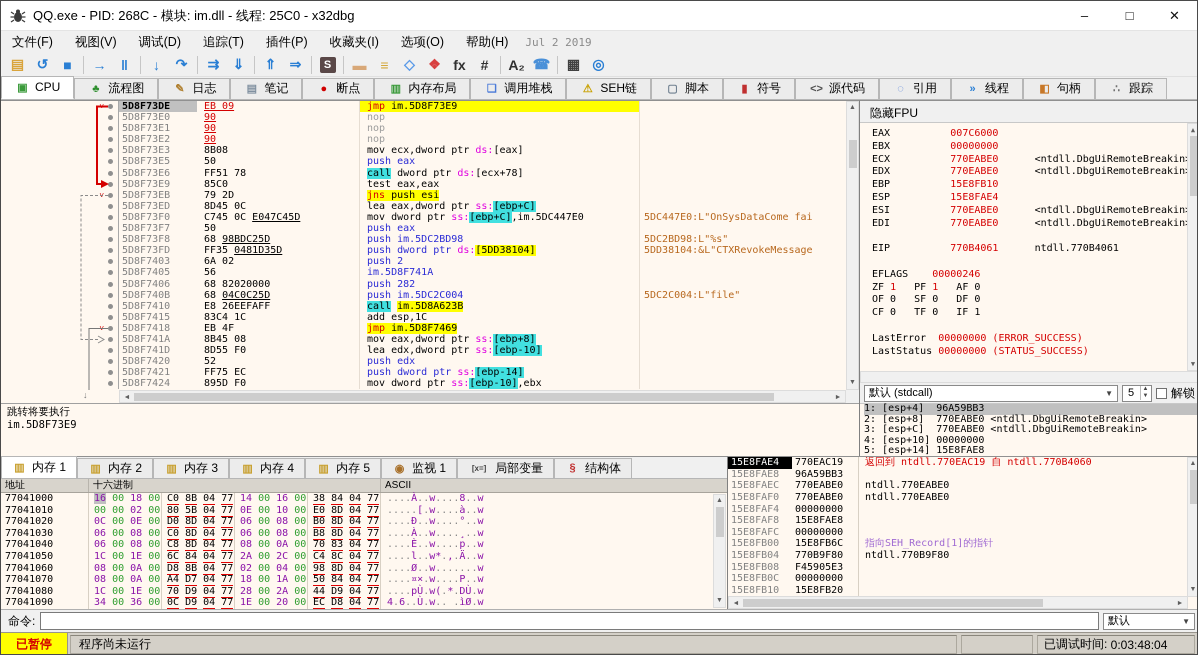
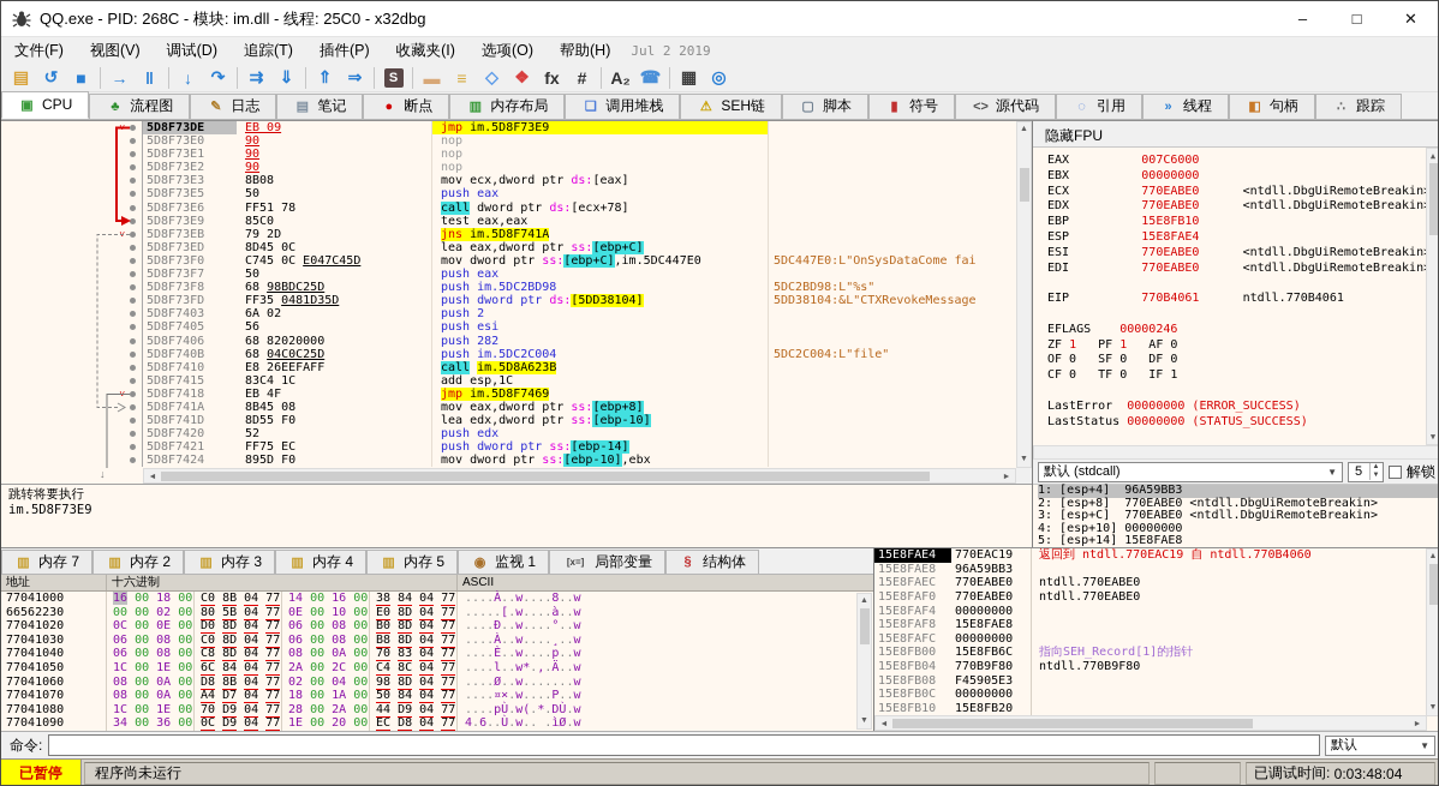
  QQ.exe - PID: 268C - 模块: im.dll - 线程: 25C0 - x32dbg
  –
  □
  ✕
  文件(F)
  视图(V)
  调试(D)
  追踪(T)
  插件(P)
  收藏夹(I)
  选项(O)
  帮助(H)
  Jul 2 2019
  ▤
  ↺
  ■
  →
  ‖
  ↓
  ↷
  ⇉
  ⇓
  ⇑
  ⇒
  S
  ▬
  ≡
  ◇
  ❖
  fx
  #
  A₂
  ☎
  ▦
  ◎
  ▣
  CPU
  ♣
  流程图
  ✎
  日志
  ▤
  笔记
  ●
  断点
  ▥
  内存布局
  ❏
  调用堆栈
  ⚠
  SEH链
  ▢
  脚本
  ▮
  符号
  <>
  源代码
  ◌
  引用
  »
  线程
  ◧
  句柄
  ∴
  跟踪
  5D8F73DE
  EB 09
  jmp im.5D8F73E9
  5D8F73E0
  90
  nop
  5D8F73E1
  90
  nop
  5D8F73E2
  90
  nop
  5D8F73E3
  8B08
  mov ecx,dword ptr ds:[eax]
  5D8F73E5
  50
  push eax
  5D8F73E6
  FF51 78
  call dword ptr ds:[ecx+78]
  5D8F73E9
  85C0
  test eax,eax
  5D8F73EB
  79 2D
- jns push esi
+ jns im.5D8F741A
  5D8F73ED
  8D45 0C
  lea eax,dword ptr ss:[ebp+C]
  5D8F73F0
  C745 0C E047C45D
  mov dword ptr ss:[ebp+C],im.5DC447E0
  5DC447E0:L"OnSysDataCome fai
  5D8F73F7
  50
  push eax
  5D8F73F8
  68 98BDC25D
  push im.5DC2BD98
  5DC2BD98:L"%s"
  5D8F73FD
  FF35 0481D35D
  push dword ptr ds:[5DD38104]
  5DD38104:&L"CTXRevokeMessage
  5D8F7403
  6A 02
  push 2
  5D8F7405
  56
- im.5D8F741A
+ push esi
  5D8F7406
  68 82020000
  push 282
  5D8F740B
  68 04C0C25D
  push im.5DC2C004
  5DC2C004:L"file"
  5D8F7410
  E8 26EEFAFF
  call im.5D8A623B
  5D8F7415
  83C4 1C
  add esp,1C
  5D8F7418
  EB 4F
  jmp im.5D8F7469
  5D8F741A
  8B45 08
  mov eax,dword ptr ss:[ebp+8]
  5D8F741D
  8D55 F0
  lea edx,dword ptr ss:[ebp-10]
  5D8F7420
  52
  push edx
  5D8F7421
  FF75 EC
  push dword ptr ss:[ebp-14]
  5D8F7424
  895D F0
  mov dword ptr ss:[ebp-10],ebx
  ↓
  跳转将要执行
  im.5D8F73E9
  隐藏FPU
  EAX 007C6000
  EBX 00000000
  ECX 770EABE0 <ntdll.DbgUiRemoteBreakin
  EDX 770EABE0 <ntdll.DbgUiRemoteBreakin
  EBP 15E8FB10
  ESP 15E8FAE4
  ESI 770EABE0 <ntdll.DbgUiRemoteBreakin
  EDI 770EABE0 <ntdll.DbgUiRemoteBreakin
  EIP 770B4061 ntdll.770B4061
  EFLAGS 00000246
  ZF 1 PF 1 AF 0
  OF 0 SF 0 DF 0
  CF 0 TF 0 IF 1
  LastError 00000000 (ERROR_SUCCESS)
  LastStatus 00000000 (STATUS_SUCCESS)
  ▲
  ▼
  默认 (stdcall)
  ▼
  5
  解锁
  1: [esp+4] 96A59BB3
  2: [esp+8] 770EABE0 <ntdll.DbgUiRemoteBreakin>
  3: [esp+C] 770EABE0 <ntdll.DbgUiRemoteBreakin>
  4: [esp+10] 00000000
  5: [esp+14] 15E8FAE8
  ▥
- 内存 1
+ 内存 7
  ▥
  内存 2
  ▥
  内存 3
  ▥
  内存 4
  ▥
  内存 5
  ◉
  监视 1
  [x=]
  局部变量
  §
  结构体
  地址
  十六进制
  ASCII
  77041000
  16 00 18 00
  C0 8B 04 77
  14 00 16 00
  38 84 04 77
  ....À..w....8..w
- 77041010
+ 66562230
  00 00 02 00
  80 5B 04 77
  0E 00 10 00
  E0 8D 04 77
  .....[.w....à..w
  77041020
  0C 00 0E 00
  D0 8D 04 77
  06 00 08 00
  B0 8D 04 77
  ....Ð..w....°..w
  77041030
  06 00 08 00
  C0 8D 04 77
  06 00 08 00
  B8 8D 04 77
  ....À..w....¸..w
  77041040
  06 00 08 00
  C8 8D 04 77
  08 00 0A 00
  70 83 04 77
  ....È..w....p..w
  77041050
  1C 00 1E 00
  6C 84 04 77
  2A 00 2C 00
  C4 8C 04 77
  ....l..w*.,.Ä..w
  77041060
  08 00 0A 00
  D8 8B 04 77
  02 00 04 00
  98 8D 04 77
  ....Ø..w.......w
  77041070
  08 00 0A 00
  A4 D7 04 77
  18 00 1A 00
  50 84 04 77
  ....¤×.w....P..w
  77041080
  1C 00 1E 00
  70 D9 04 77
  28 00 2A 00
  44 D9 04 77
  ....pÙ.w(.*.DÙ.w
  77041090
  34 00 36 00
  0C D9 04 77
  1E 00 20 00
  EC D8 04 77
  4.6..Ù.w.. .ìØ.w
  15E8FAE4
  770EAC19
  返回到 ntdll.770EAC19 自 ntdll.770B4060
  15E8FAE8
  96A59BB3
  15E8FAEC
  770EABE0
  ntdll.770EABE0
  15E8FAF0
  770EABE0
  ntdll.770EABE0
  15E8FAF4
  00000000
  15E8FAF8
  15E8FAE8
  15E8FAFC
  00000000
  15E8FB00
  15E8FB6C
  指向SEH_Record[1]的指针
  15E8FB04
  770B9F80
  ntdll.770B9F80
  15E8FB08
  F45905E3
  15E8FB0C
  00000000
  15E8FB10
  15E8FB20
  命令:
  默认
  ▼
  已暂停
  程序尚未运行
  已调试时间:
  0:03:48:04
